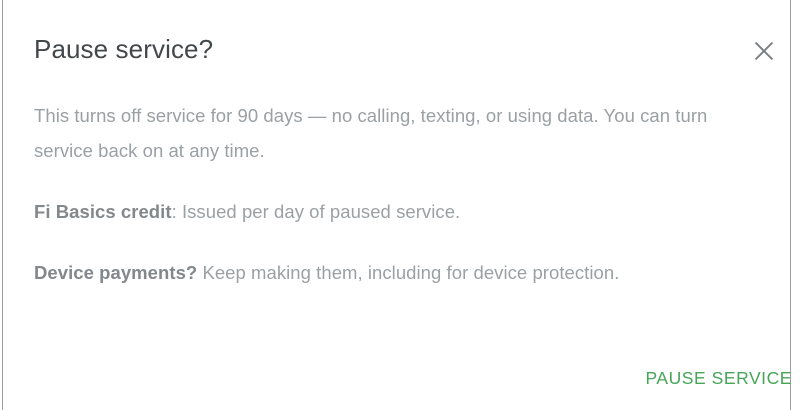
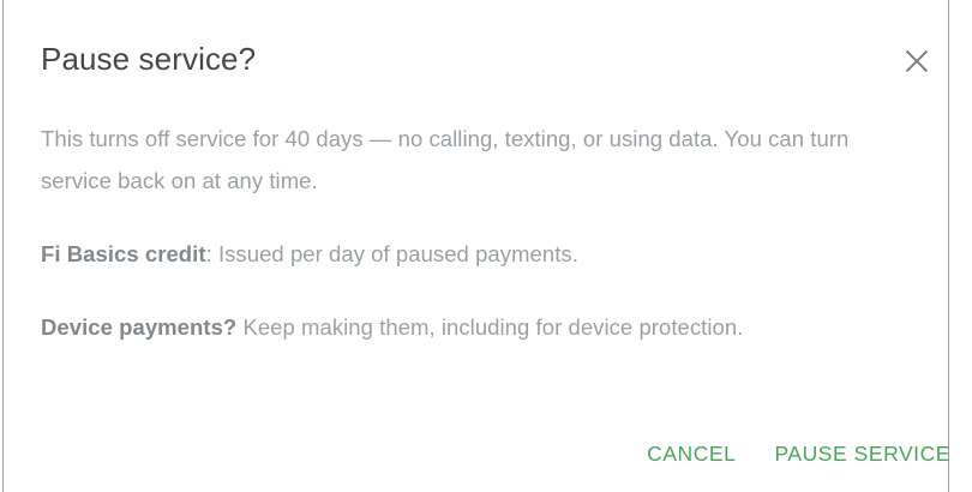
  Pause service?
- This turns off service for 90 days — no calling, texting, or using data. You can turn service back on at any time.
+ This turns off service for 40 days — no calling, texting, or using data. You can turn service back on at any time.
- Fi Basics credit: Issued per day of paused service.
+ Fi Basics credit: Issued per day of paused payments.
  Device payments? Keep making them, including for device protection.
+ CANCEL
  PAUSE SERVICE
